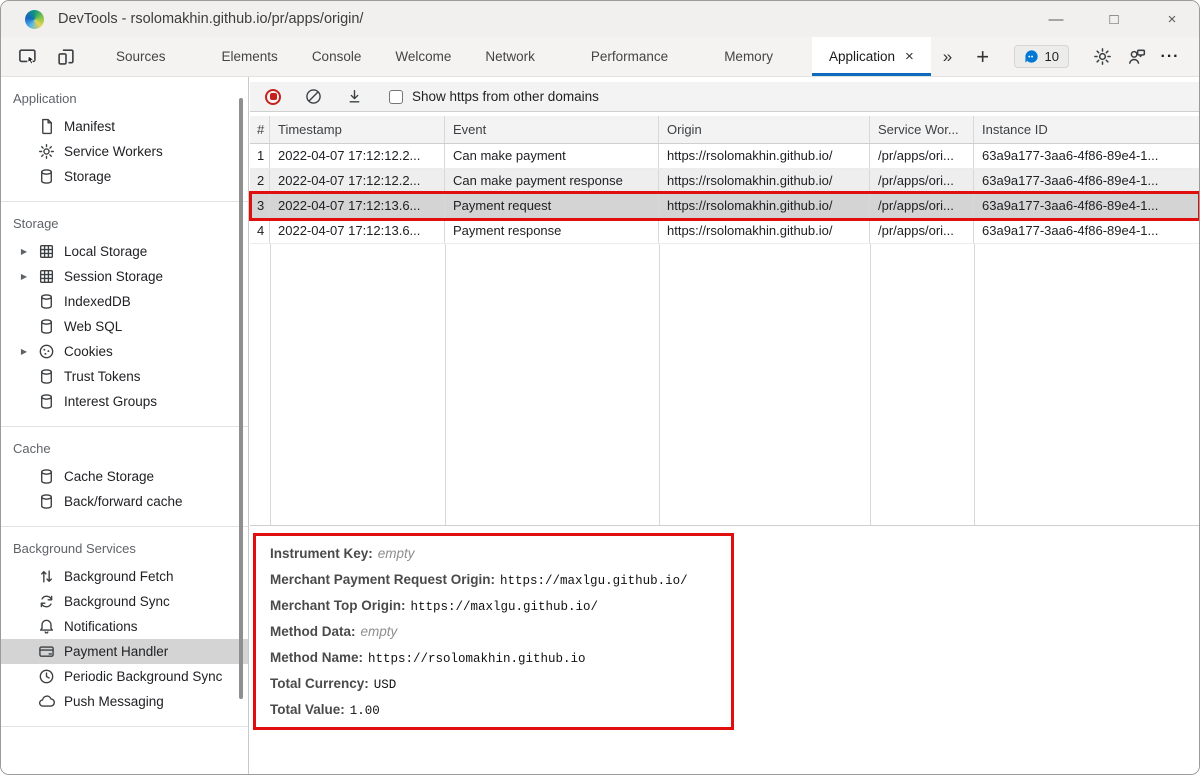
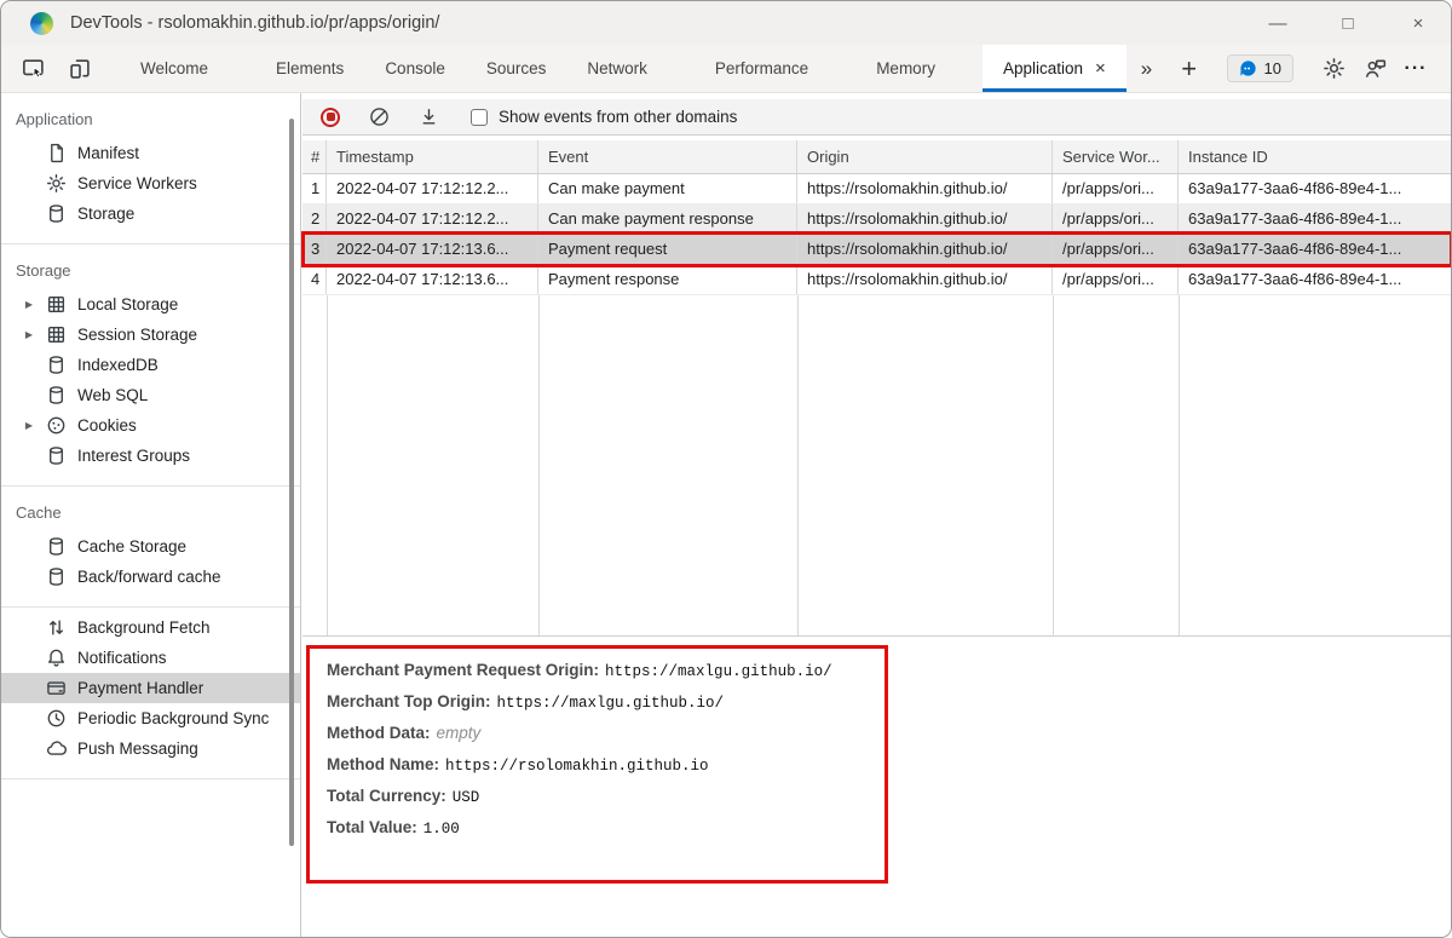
  DevTools - rsolomakhin.github.io/pr/apps/origin/
  —
  □
  ×
- Sources
+ Welcome
  Elements
  Console
- Welcome
+ Sources
  Network
  Performance
  Memory
  Application
  ×
  »
  +
  10
  ···
  Application
  Manifest
  Service Workers
  Storage
  Storage
  ▶
  Local Storage
  ▶
  Session Storage
  IndexedDB
  Web SQL
  ▶
  Cookies
- Trust Tokens
  Interest Groups
  Cache
  Cache Storage
  Back/forward cache
- Background Services
  Background Fetch
- Background Sync
  Notifications
  Payment Handler
  Periodic Background Sync
  Push Messaging
- Show https from other domains
+ Show events from other domains
  #
  Timestamp
  Event
  Origin
  Service Wor...
  Instance ID
  1
  2022-04-07 17:12:12.2...
  Can make payment
  https://rsolomakhin.github.io/
  /pr/apps/ori...
  63a9a177-3aa6-4f86-89e4-1...
  2
  2022-04-07 17:12:12.2...
  Can make payment response
  https://rsolomakhin.github.io/
  /pr/apps/ori...
  63a9a177-3aa6-4f86-89e4-1...
  3
  2022-04-07 17:12:13.6...
  Payment request
  https://rsolomakhin.github.io/
  /pr/apps/ori...
  63a9a177-3aa6-4f86-89e4-1...
  4
  2022-04-07 17:12:13.6...
  Payment response
  https://rsolomakhin.github.io/
  /pr/apps/ori...
  63a9a177-3aa6-4f86-89e4-1...
- Instrument Key: empty
  Merchant Payment Request Origin: https://maxlgu.github.io/
  Merchant Top Origin: https://maxlgu.github.io/
  Method Data: empty
  Method Name: https://rsolomakhin.github.io
  Total Currency: USD
  Total Value: 1.00
